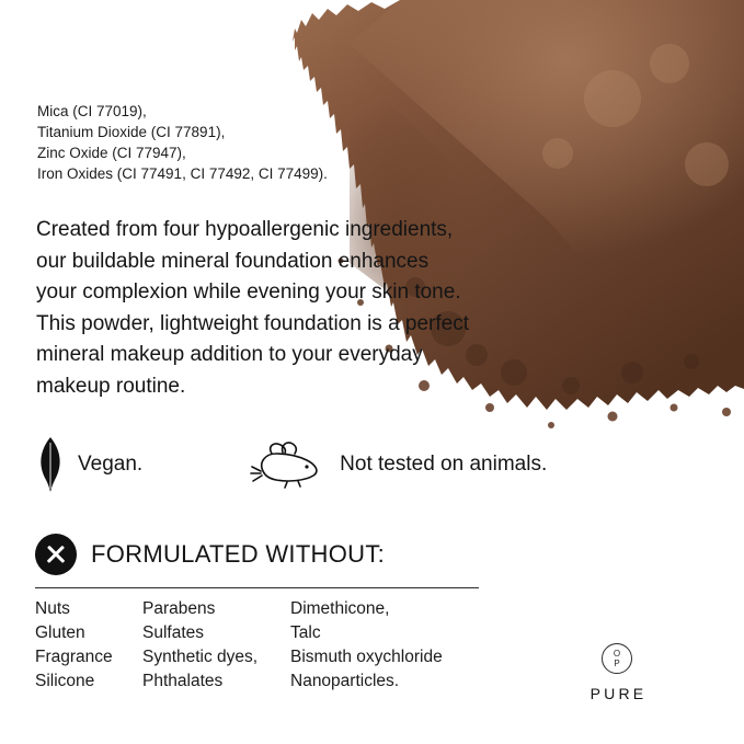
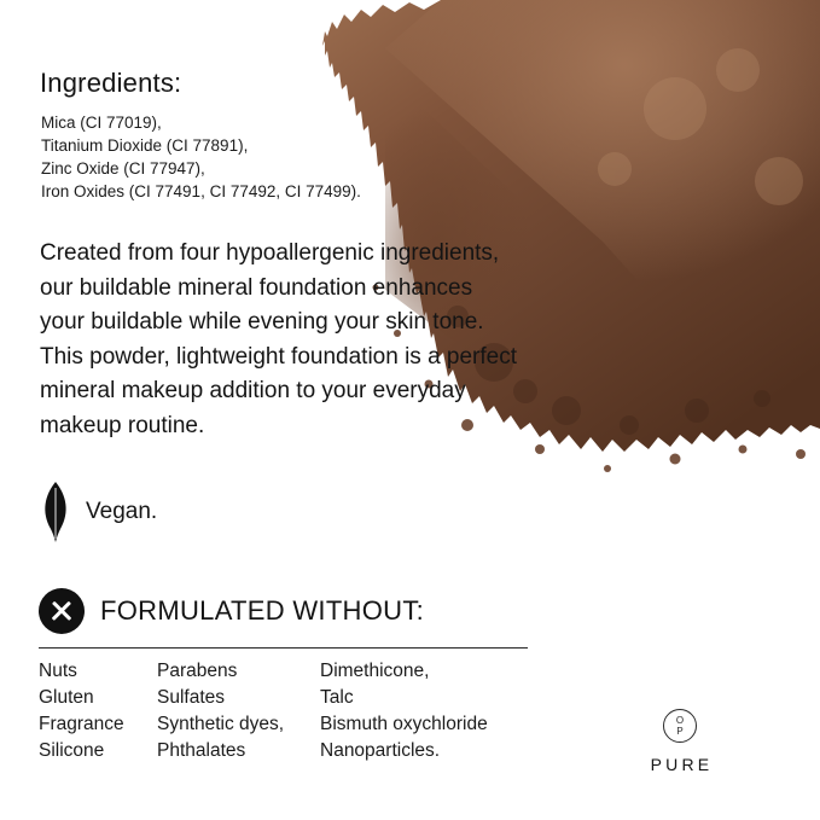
+ Ingredients:
  Mica (CI 77019),
  Titanium Dioxide (CI 77891),
  Zinc Oxide (CI 77947),
  Iron Oxides (CI 77491, CI 77492, CI 77499).
- Created from four hypoallergenic ingredients, our buildable mineral foundation enhances your complexion while evening your skin tone. This powder, lightweight foundation is a perfect mineral makeup addition to your everyday makeup routine.
+ Created from four hypoallergenic ingredients, our buildable mineral foundation enhances your buildable while evening your skin tone. This powder, lightweight foundation is a perfect mineral makeup addition to your everyday makeup routine.
  Vegan.
- Not tested on animals.
  FORMULATED WITHOUT:
  Nuts
  Gluten
  Fragrance
  Silicone
  Parabens
  Sulfates
  Synthetic dyes,
  Phthalates
  Dimethicone,
  Talc
  Bismuth oxychloride
  Nanoparticles.
  O
  P
  PURE
